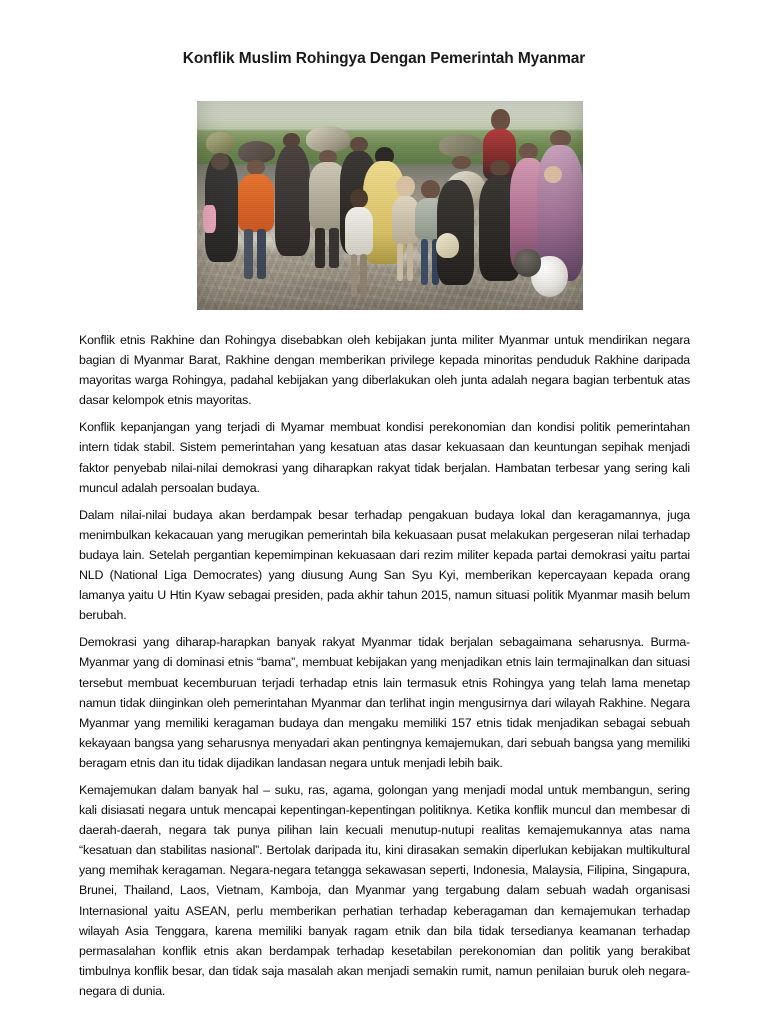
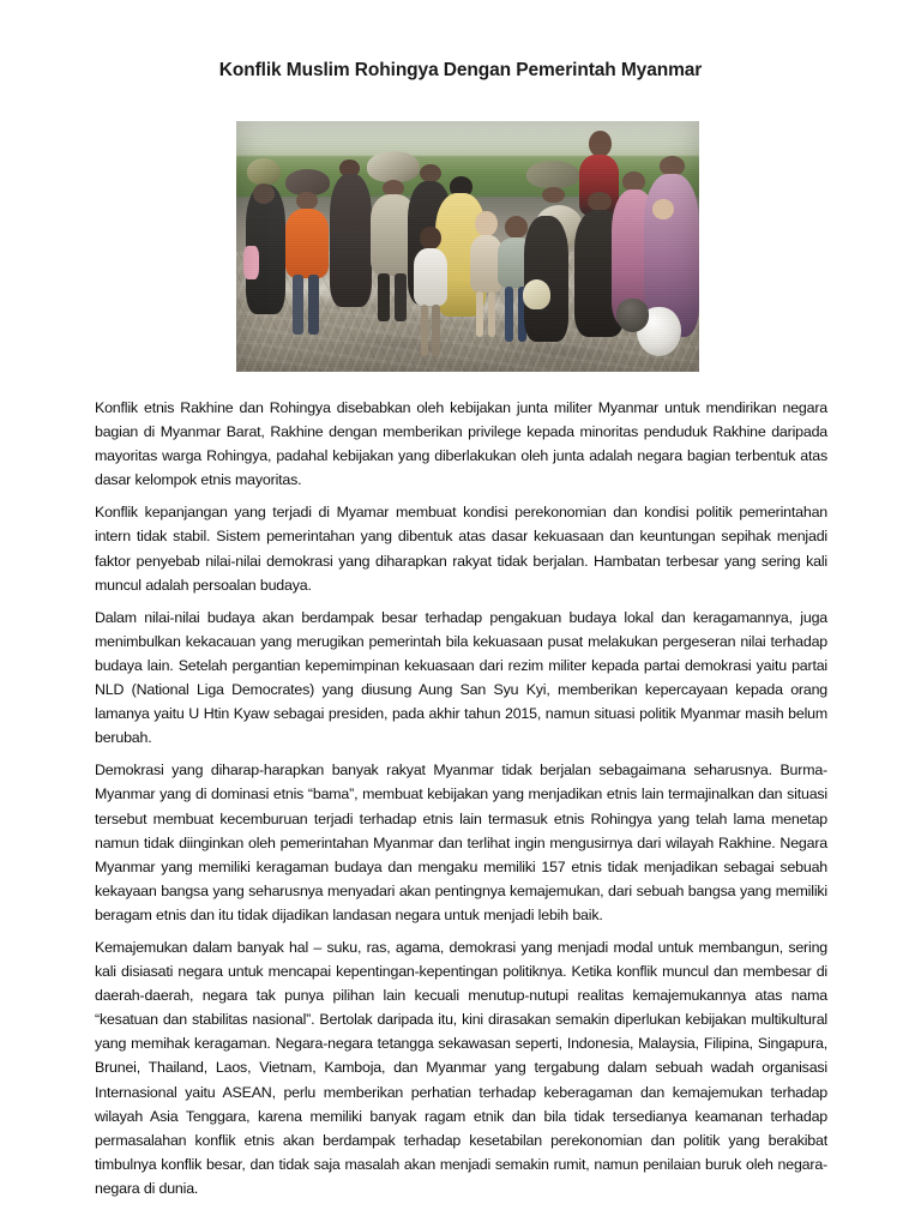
  Konflik Muslim Rohingya Dengan Pemerintah Myanmar
  Konflik etnis Rakhine dan Rohingya disebabkan oleh kebijakan junta militer Myanmar untuk mendirikan negara bagian di Myanmar Barat, Rakhine dengan memberikan privilege kepada minoritas penduduk Rakhine daripada mayoritas warga Rohingya, padahal kebijakan yang diberlakukan oleh junta adalah negara bagian terbentuk atas dasar kelompok etnis mayoritas.
- Konflik kepanjangan yang terjadi di Myamar membuat kondisi perekonomian dan kondisi politik pemerintahan intern tidak stabil. Sistem pemerintahan yang kesatuan atas dasar kekuasaan dan keuntungan sepihak menjadi faktor penyebab nilai-nilai demokrasi yang diharapkan rakyat tidak berjalan. Hambatan terbesar yang sering kali muncul adalah persoalan budaya.
+ Konflik kepanjangan yang terjadi di Myamar membuat kondisi perekonomian dan kondisi politik pemerintahan intern tidak stabil. Sistem pemerintahan yang dibentuk atas dasar kekuasaan dan keuntungan sepihak menjadi faktor penyebab nilai-nilai demokrasi yang diharapkan rakyat tidak berjalan. Hambatan terbesar yang sering kali muncul adalah persoalan budaya.
  Dalam nilai-nilai budaya akan berdampak besar terhadap pengakuan budaya lokal dan keragamannya, juga menimbulkan kekacauan yang merugikan pemerintah bila kekuasaan pusat melakukan pergeseran nilai terhadap budaya lain. Setelah pergantian kepemimpinan kekuasaan dari rezim militer kepada partai demokrasi yaitu partai NLD (National Liga Democrates) yang diusung Aung San Syu Kyi, memberikan kepercayaan kepada orang lamanya yaitu U Htin Kyaw sebagai presiden, pada akhir tahun 2015, namun situasi politik Myanmar masih belum berubah.
  Demokrasi yang diharap-harapkan banyak rakyat Myanmar tidak berjalan sebagaimana seharusnya. Burma-Myanmar yang di dominasi etnis “bama”, membuat kebijakan yang menjadikan etnis lain termajinalkan dan situasi tersebut membuat kecemburuan terjadi terhadap etnis lain termasuk etnis Rohingya yang telah lama menetap namun tidak diinginkan oleh pemerintahan Myanmar dan terlihat ingin mengusirnya dari wilayah Rakhine. Negara Myanmar yang memiliki keragaman budaya dan mengaku memiliki 157 etnis tidak menjadikan sebagai sebuah kekayaan bangsa yang seharusnya menyadari akan pentingnya kemajemukan, dari sebuah bangsa yang memiliki beragam etnis dan itu tidak dijadikan landasan negara untuk menjadi lebih baik.
- Kemajemukan dalam banyak hal – suku, ras, agama, golongan yang menjadi modal untuk membangun, sering kali disiasati negara untuk mencapai kepentingan-kepentingan politiknya. Ketika konflik muncul dan membesar di daerah-daerah, negara tak punya pilihan lain kecuali menutup-nutupi realitas kemajemukannya atas nama “kesatuan dan stabilitas nasional”. Bertolak daripada itu, kini dirasakan semakin diperlukan kebijakan multikultural yang memihak keragaman. Negara-negara tetangga sekawasan seperti, Indonesia, Malaysia, Filipina, Singapura, Brunei, Thailand, Laos, Vietnam, Kamboja, dan Myanmar yang tergabung dalam sebuah wadah organisasi Internasional yaitu ASEAN, perlu memberikan perhatian terhadap keberagaman dan kemajemukan terhadap wilayah Asia Tenggara, karena memiliki banyak ragam etnik dan bila tidak tersedianya keamanan terhadap permasalahan konflik etnis akan berdampak terhadap kesetabilan perekonomian dan politik yang berakibat timbulnya konflik besar, dan tidak saja masalah akan menjadi semakin rumit, namun penilaian buruk oleh negara-negara di dunia.
+ Kemajemukan dalam banyak hal – suku, ras, agama, demokrasi yang menjadi modal untuk membangun, sering kali disiasati negara untuk mencapai kepentingan-kepentingan politiknya. Ketika konflik muncul dan membesar di daerah-daerah, negara tak punya pilihan lain kecuali menutup-nutupi realitas kemajemukannya atas nama “kesatuan dan stabilitas nasional”. Bertolak daripada itu, kini dirasakan semakin diperlukan kebijakan multikultural yang memihak keragaman. Negara-negara tetangga sekawasan seperti, Indonesia, Malaysia, Filipina, Singapura, Brunei, Thailand, Laos, Vietnam, Kamboja, dan Myanmar yang tergabung dalam sebuah wadah organisasi Internasional yaitu ASEAN, perlu memberikan perhatian terhadap keberagaman dan kemajemukan terhadap wilayah Asia Tenggara, karena memiliki banyak ragam etnik dan bila tidak tersedianya keamanan terhadap permasalahan konflik etnis akan berdampak terhadap kesetabilan perekonomian dan politik yang berakibat timbulnya konflik besar, dan tidak saja masalah akan menjadi semakin rumit, namun penilaian buruk oleh negara-negara di dunia.
